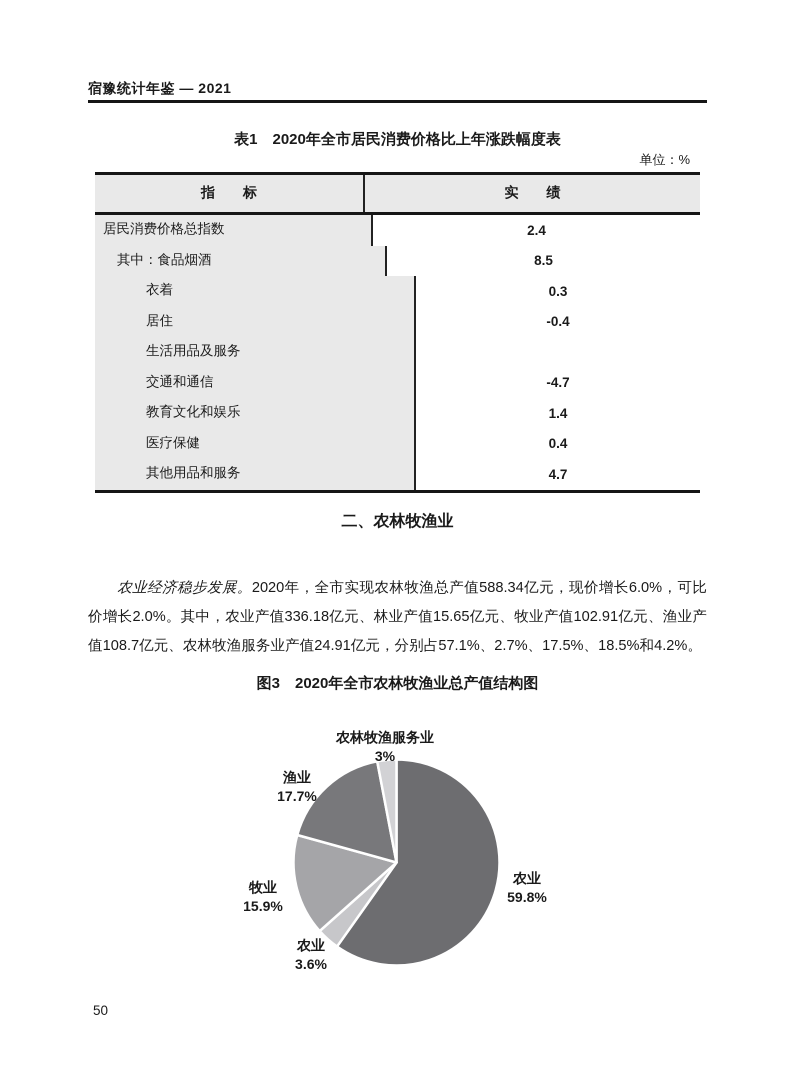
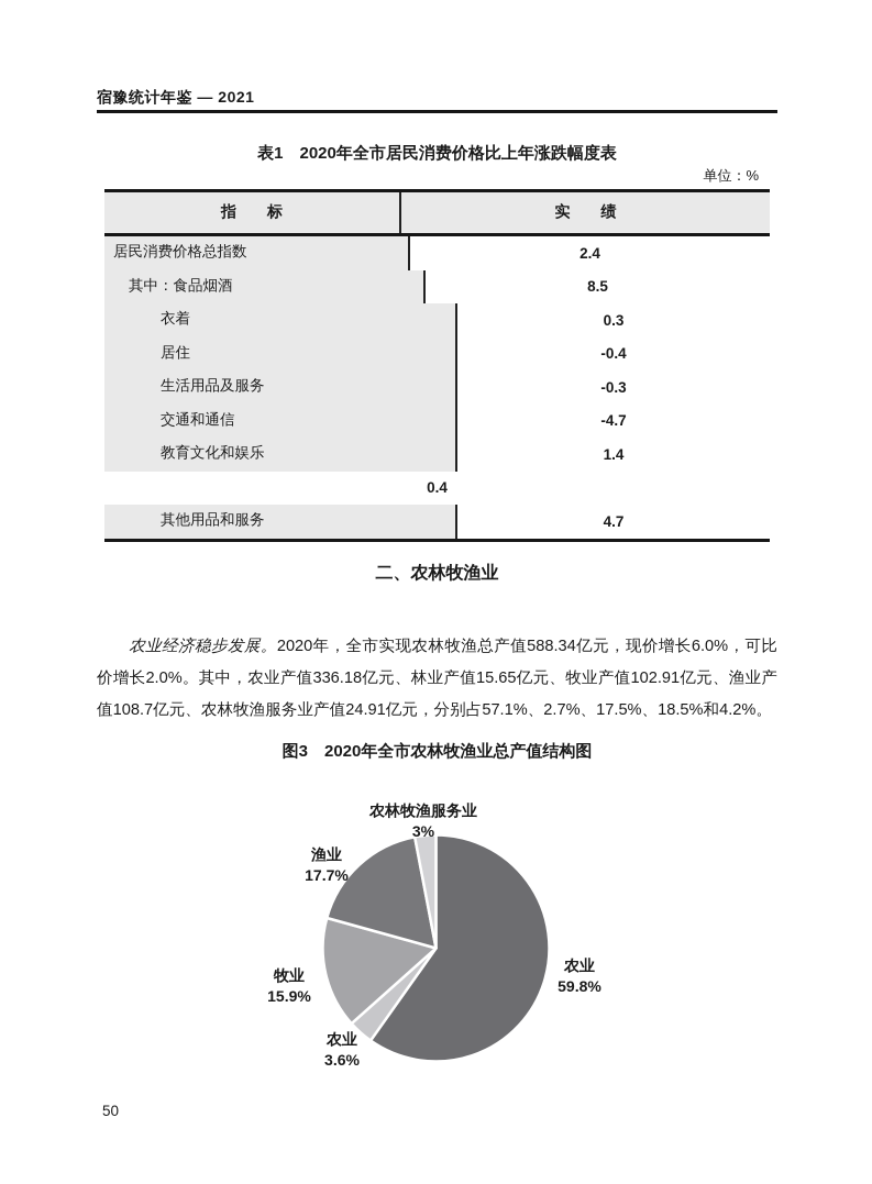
  宿豫统计年鉴 — 2021
  表1 2020年全市居民消费价格比上年涨跌幅度表
  单位：%
  指 标
  实 绩
  居民消费价格总指数
  2.4
  其中：食品烟酒
  8.5
  衣着
  0.3
  居住
  -0.4
  生活用品及服务
+ -0.3
  交通和通信
  -4.7
  教育文化和娱乐
  1.4
- 医疗保健
  0.4
  其他用品和服务
  4.7
  二、农林牧渔业
  农业经济稳步发展。2020年，全市实现农林牧渔总产值588.34亿元，现价增长6.0%，可比价增长2.0%。其中，农业产值336.18亿元、林业产值15.65亿元、牧业产值102.91亿元、渔业产值108.7亿元、农林牧渔服务业产值24.91亿元，分别占57.1%、2.7%、17.5%、18.5%和4.2%。
  图3 2020年全市农林牧渔业总产值结构图
  农业
  59.8%
  农业
  3.6%
  牧业
  15.9%
  渔业
  17.7%
  农林牧渔服务业
  3%
  50
